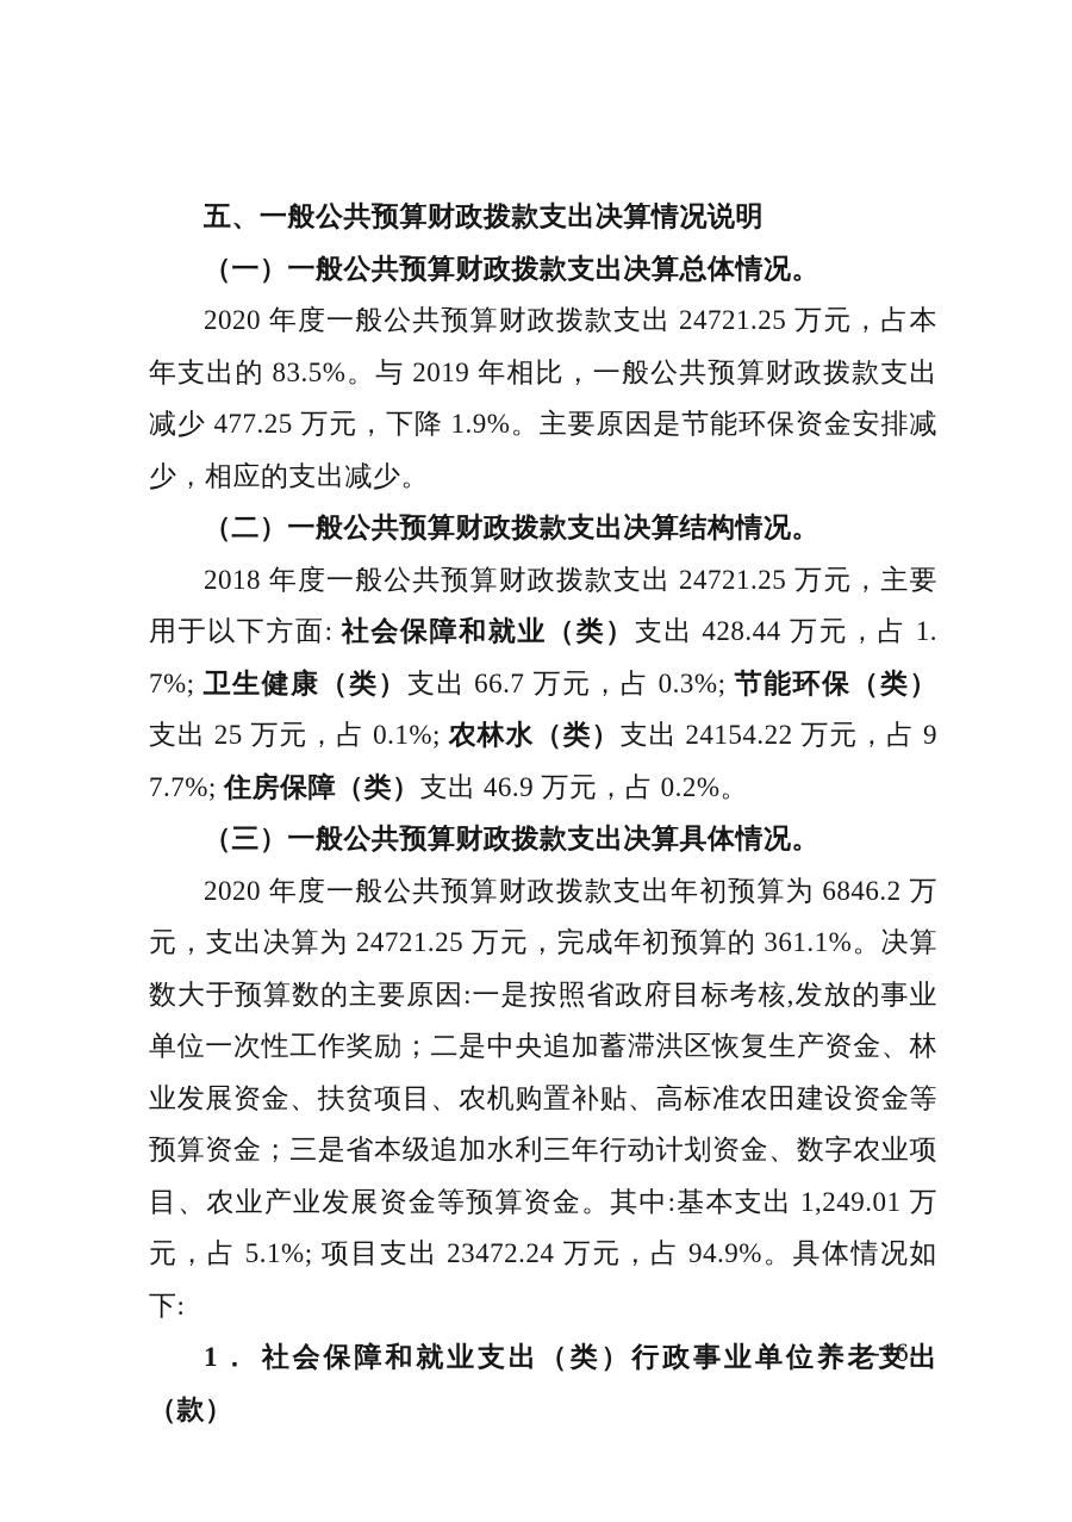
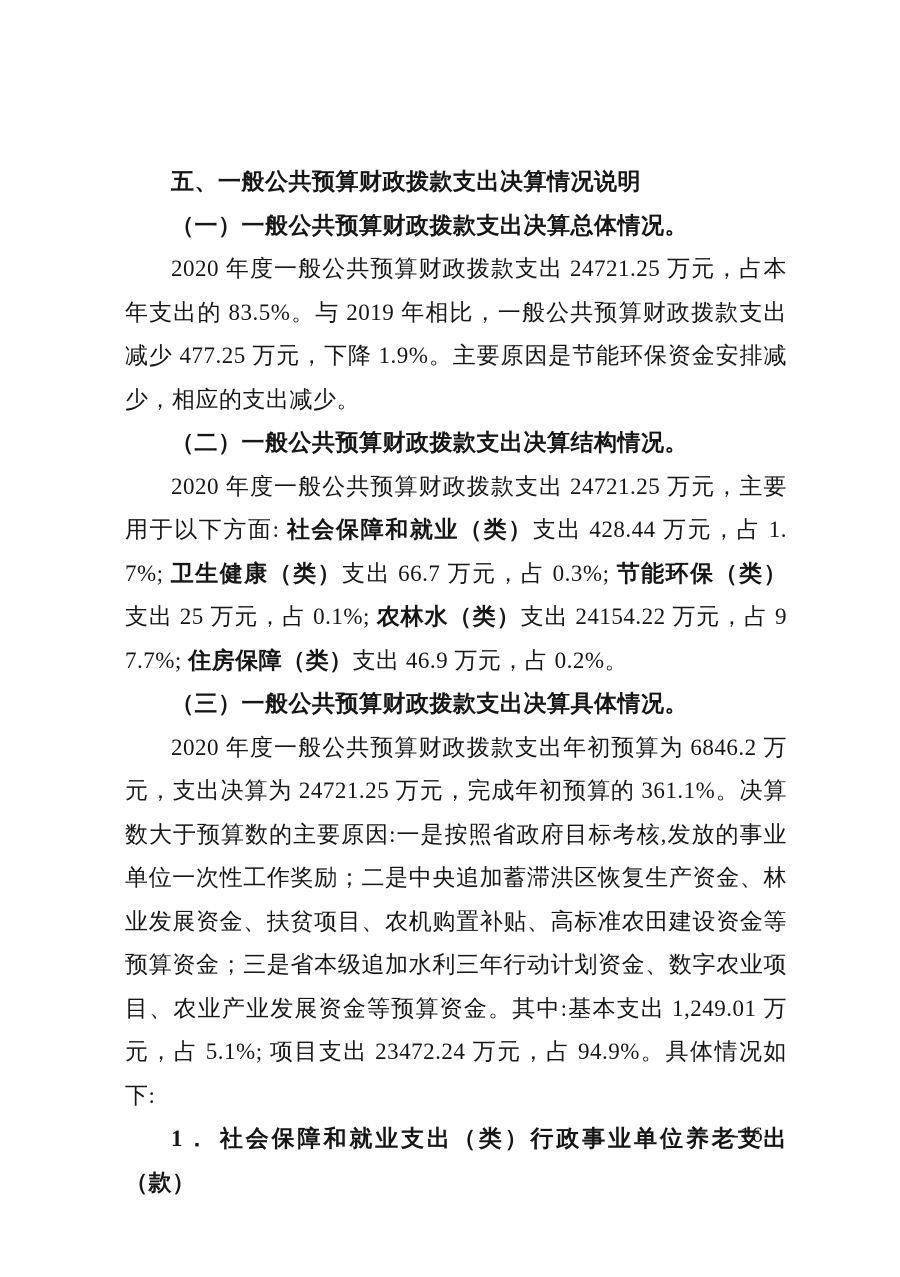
  五、一般公共预算财政拨款支出决算情况说明
  （一）一般公共预算财政拨款支出决算总体情况。
  2020 年度一般公共预算财政拨款支出 24721.25 万元，占本年支出的 83.5%。与 2019 年相比，一般公共预算财政拨款支出减少 477.25 万元，下降 1.9%。主要原因是节能环保资金安排减少，相应的支出减少。
  （二）一般公共预算财政拨款支出决算结构情况。
- 2018 年度一般公共预算财政拨款支出 24721.25 万元，主要用于以下方面: 社会保障和就业（类）支出 428.44 万元，占 1.7%; 卫生健康（类）支出 66.7 万元，占 0.3%; 节能环保（类）支出 25 万元，占 0.1%; 农林水（类）支出 24154.22 万元，占 97.7%; 住房保障（类）支出 46.9 万元，占 0.2%。
+ 2020 年度一般公共预算财政拨款支出 24721.25 万元，主要用于以下方面: 社会保障和就业（类）支出 428.44 万元，占 1.7%; 卫生健康（类）支出 66.7 万元，占 0.3%; 节能环保（类）支出 25 万元，占 0.1%; 农林水（类）支出 24154.22 万元，占 97.7%; 住房保障（类）支出 46.9 万元，占 0.2%。
  （三）一般公共预算财政拨款支出决算具体情况。
  2020 年度一般公共预算财政拨款支出年初预算为 6846.2 万元，支出决算为 24721.25 万元，完成年初预算的 361.1%。决算数大于预算数的主要原因:一是按照省政府目标考核,发放的事业单位一次性工作奖励；二是中央追加蓄滞洪区恢复生产资金、林业发展资金、扶贫项目、农机购置补贴、高标准农田建设资金等预算资金；三是省本级追加水利三年行动计划资金、数字农业项目、农业产业发展资金等预算资金。其中:基本支出 1,249.01 万元，占 5.1%; 项目支出 23472.24 万元，占 94.9%。具体情况如下:
  1． 社会保障和就业支出（类）行政事业单位养老支出（款）
  -16-
